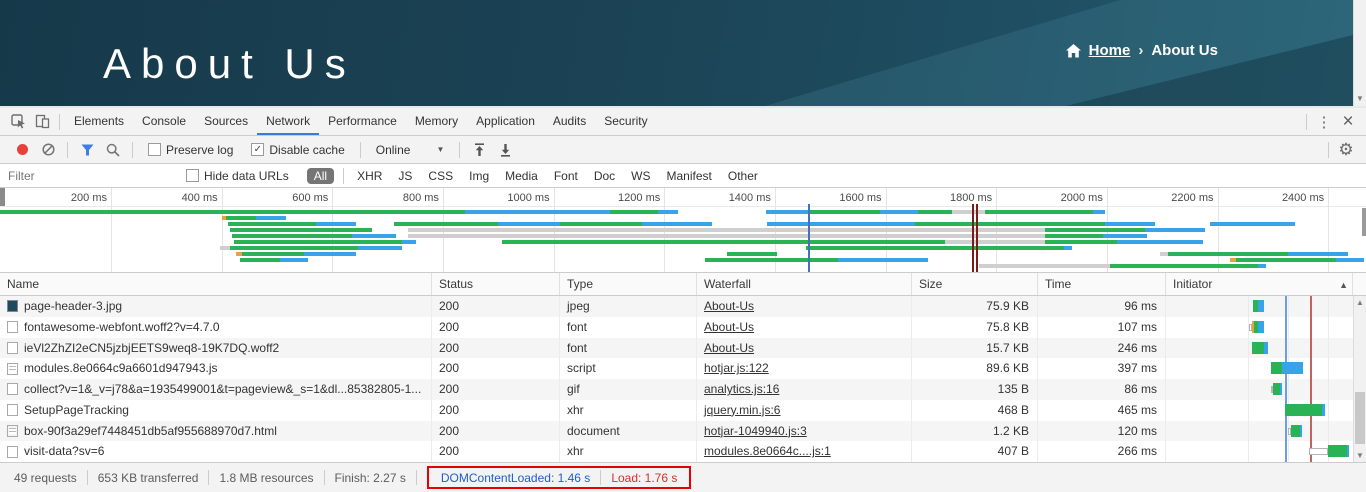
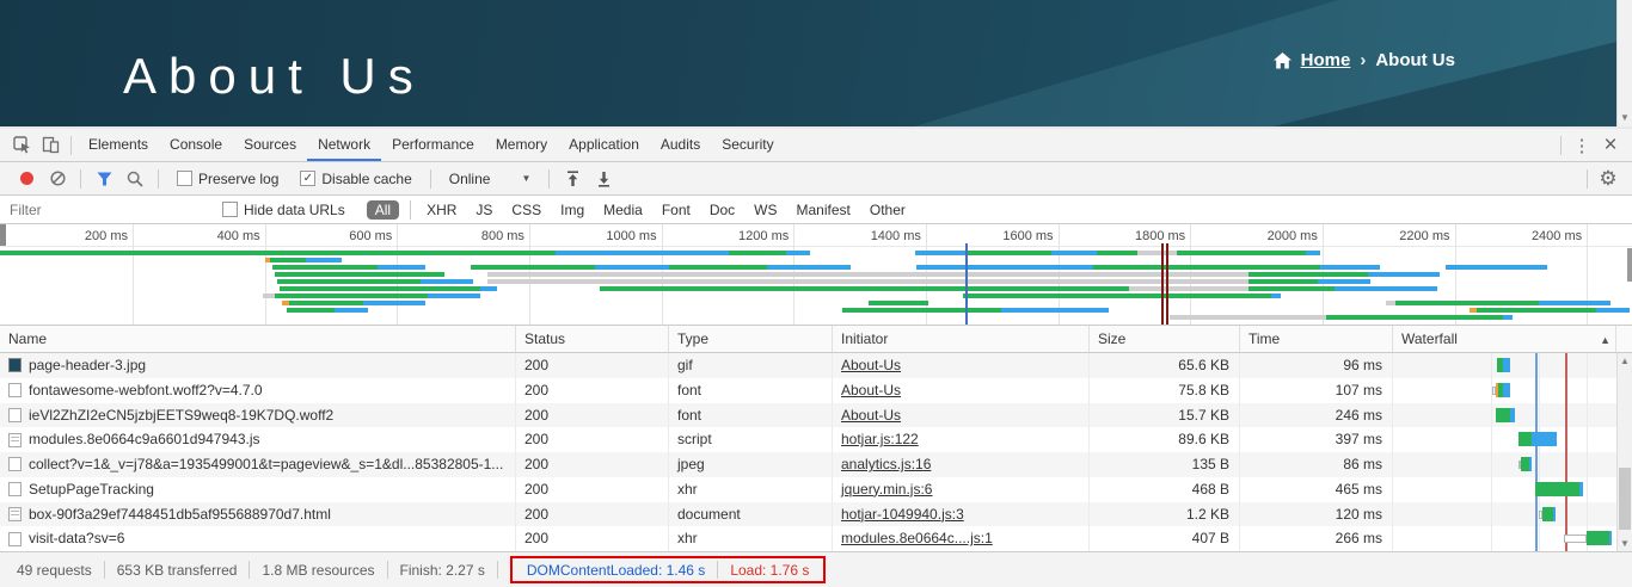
  About Us
  Home
  ›
  About Us
  ▼
  Elements
  Console
  Sources
  Network
  Performance
  Memory
  Application
  Audits
  Security
  ⋮
  ×
  Preserve log
  ✓
  Disable cache
  Online
  ▼
  ⚙
  Filter
  Hide data URLs
  All
  XHR
  JS
  CSS
  Img
  Media
  Font
  Doc
  WS
  Manifest
  Other
  200 ms
  400 ms
  600 ms
  800 ms
  1000 ms
  1200 ms
  1400 ms
  1600 ms
  1800 ms
  2000 ms
  2200 ms
  2400 ms
  Name
  Status
  Type
- Waterfall
+ Initiator
  Size
  Time
- Initiator
+ Waterfall
  ▲
  page-header-3.jpg
  200
- jpeg
+ gif
  About-Us
- 75.9 KB
+ 65.6 KB
  96 ms
  fontawesome-webfont.woff2?v=4.7.0
  200
  font
  About-Us
  75.8 KB
  107 ms
  ieVl2ZhZI2eCN5jzbjEETS9weq8-19K7DQ.woff2
  200
  font
  About-Us
  15.7 KB
  246 ms
  modules.8e0664c9a6601d947943.js
  200
  script
  hotjar.js:122
  89.6 KB
  397 ms
  collect?v=1&_v=j78&a=1935499001&t=pageview&_s=1&dl...85382805-1...
  200
- gif
+ jpeg
  analytics.js:16
  135 B
  86 ms
  SetupPageTracking
  200
  xhr
  jquery.min.js:6
  468 B
  465 ms
  box-90f3a29ef7448451db5af955688970d7.html
  200
  document
  hotjar-1049940.js:3
  1.2 KB
  120 ms
  visit-data?sv=6
  200
  xhr
  modules.8e0664c....js:1
  407 B
  266 ms
  ▲
  ▼
  49 requests
  653 KB transferred
  1.8 MB resources
  Finish: 2.27 s
  DOMContentLoaded: 1.46 s
  Load: 1.76 s
